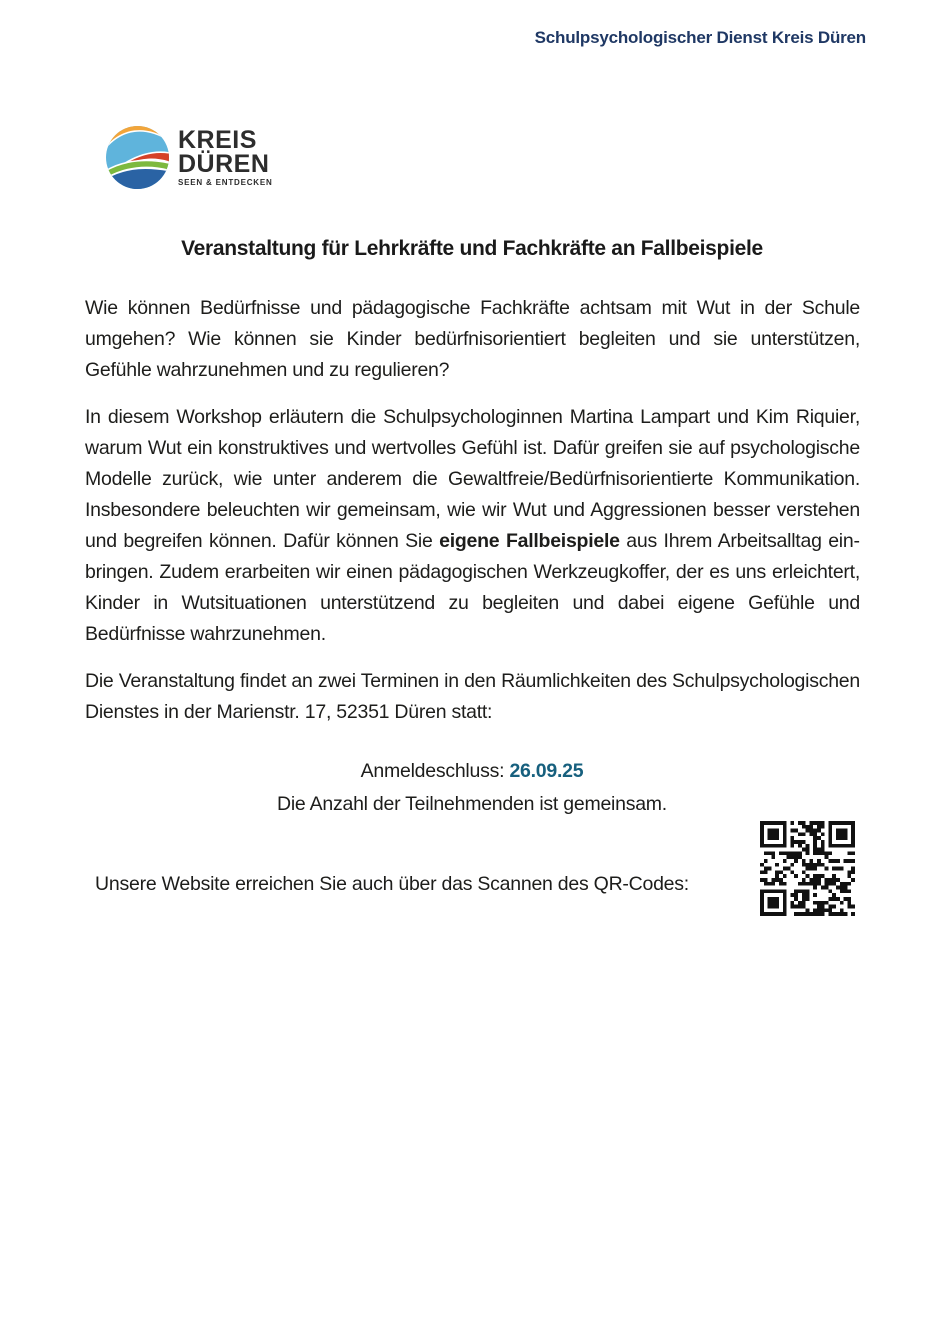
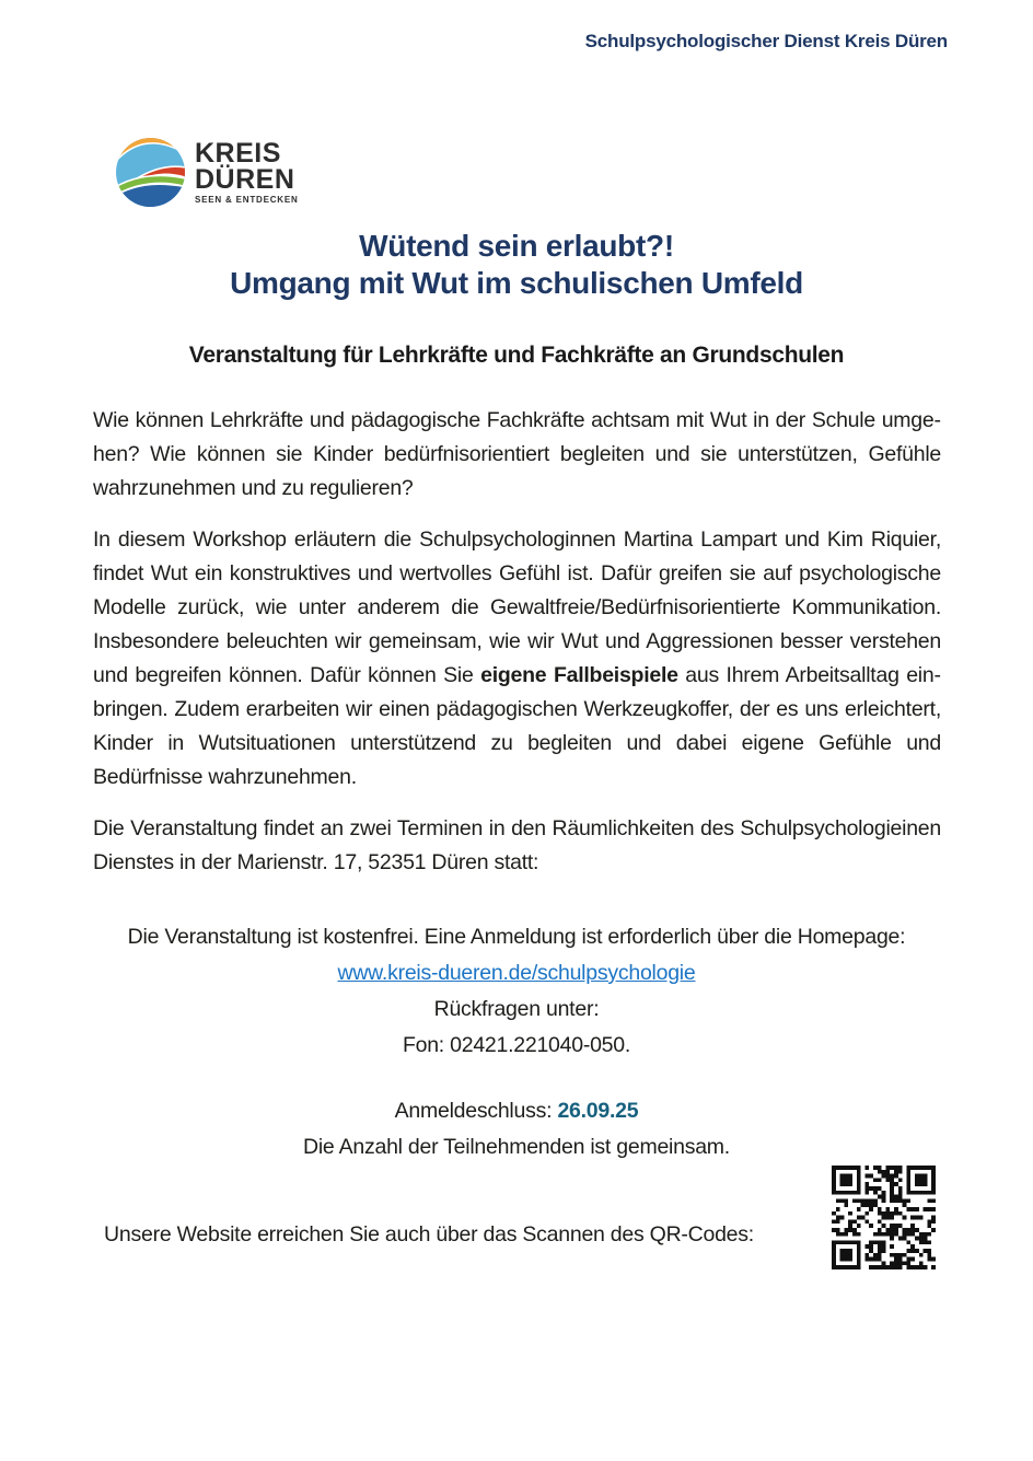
  Schulpsychologischer Dienst Kreis Düren
  KREIS
  DÜREN
  SEEN & ENTDECKEN
+ Wütend sein erlaubt?!
+ Umgang mit Wut im schulischen Umfeld
- Veranstaltung für Lehrkräfte und Fachkräfte an Fallbeispiele
+ Veranstaltung für Lehrkräfte und Fachkräfte an Grundschulen
- Wie können Bedürfnisse und pädagogische Fachkräfte achtsam mit Wut in der Schule umge­hen? Wie können sie Kinder bedürfnisorientiert begleiten und sie unterstützen, Gefühle wahrzunehmen und zu regulieren?
+ Wie können Lehrkräfte und pädagogische Fachkräfte achtsam mit Wut in der Schule umge­hen? Wie können sie Kinder bedürfnisorientiert begleiten und sie unterstützen, Gefühle wahrzunehmen und zu regulieren?
- In diesem Workshop erläutern die Schulpsychologinnen Martina Lampart und Kim Riquier, warum Wut ein konstruktives und wertvolles Gefühl ist. Dafür greifen sie auf psychologi­sche Modelle zurück, wie unter anderem die Gewaltfreie/Bedürfnisorientierte Kommunika­tion. Insbesondere beleuchten wir gemeinsam, wie wir Wut und Aggressionen besser verstehen und begreifen können. Dafür können Sie eigene Fallbeispiele aus Ihrem Arbeitsalltag ein­ringen. Zudem erarbeiten wir einen pädagogischen Werkzeugkoffer, der es uns erleichtert, Kinder in Wutsituationen unterstützend zu begleiten und dabei eigene Gefühle und Bedürfnisse wahrzunehmen.
+ In diesem Workshop erläutern die Schulpsychologinnen Martina Lampart und Kim Riquier, findet Wut ein konstruktives und wertvolles Gefühl ist. Dafür greifen sie auf psychologi­sche Modelle zurück, wie unter anderem die Gewaltfreie/Bedürfnisorientierte Kommunika­tion. Insbesondere beleuchten wir gemeinsam, wie wir Wut und Aggressionen besser verstehen und begreifen können. Dafür können Sie eigene Fallbeispiele aus Ihrem Arbeitsalltag ein­ringen. Zudem erarbeiten wir einen pädagogischen Werkzeugkoffer, der es uns erleichtert, Kinder in Wutsituationen unterstützend zu begleiten und dabei eigene Gefühle und Bedürfnisse wahrzunehmen.
- Die Veranstaltung findet an zwei Terminen in den Räumlichkeiten des Schulpsychologi­schen Dienstes in der Marienstr. 17, 52351 Düren statt:
+ Die Veranstaltung findet an zwei Terminen in den Räumlichkeiten des Schulpsychologi­einen Dienstes in der Marienstr. 17, 52351 Düren statt:
+ Die Veranstaltung ist kostenfrei. Eine Anmeldung ist erforderlich über die Homepage:
+ www.kreis-dueren.de/schulpsychologie
+ Rückfragen unter:
+ Fon: 02421.221040-050.
  Anmeldeschluss: 26.09.25
  Die Anzahl der Teilnehmenden ist gemeinsam.
  Unsere Website erreichen Sie auch über das Scannen des QR-Codes:
